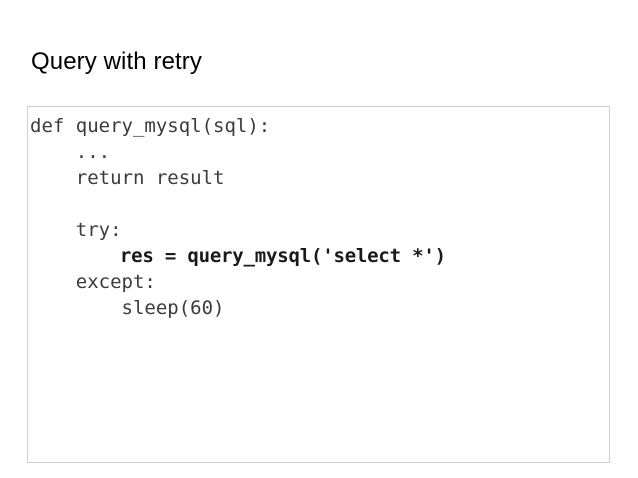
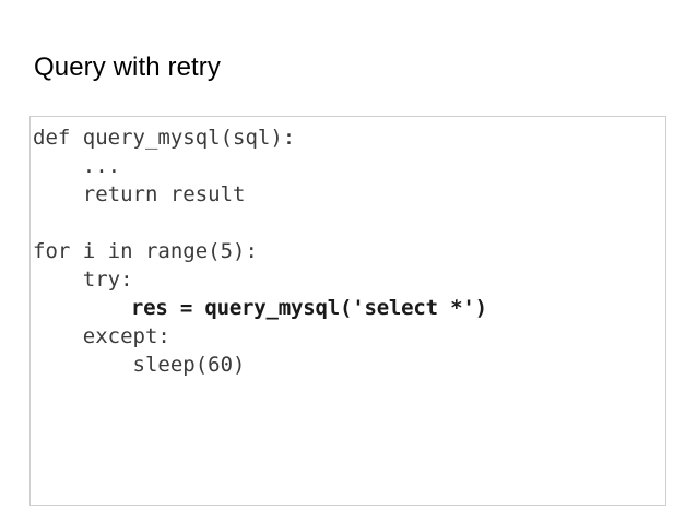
  Query with retry
  def query_mysql(sql):
  ...
  return result
+ for i in range(5):
  try:
  res = query_mysql('select *')
  except:
  sleep(60)
